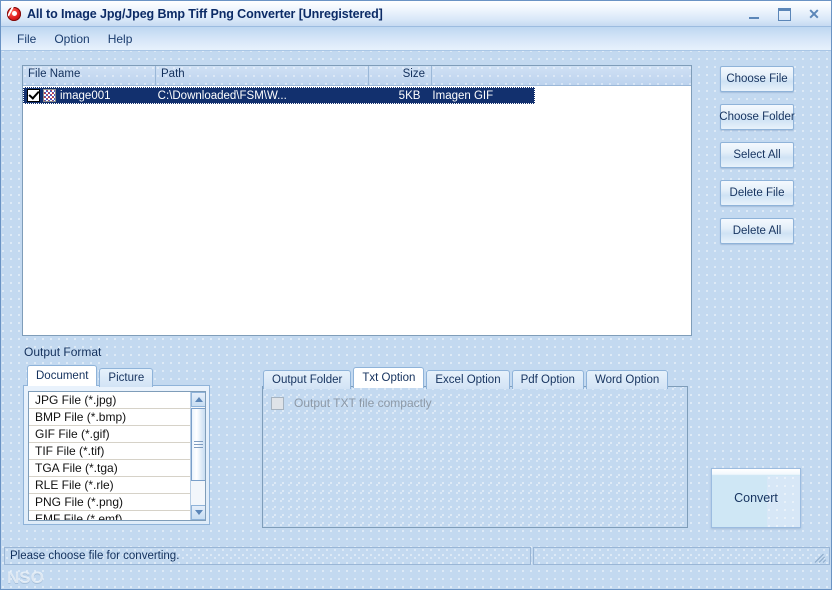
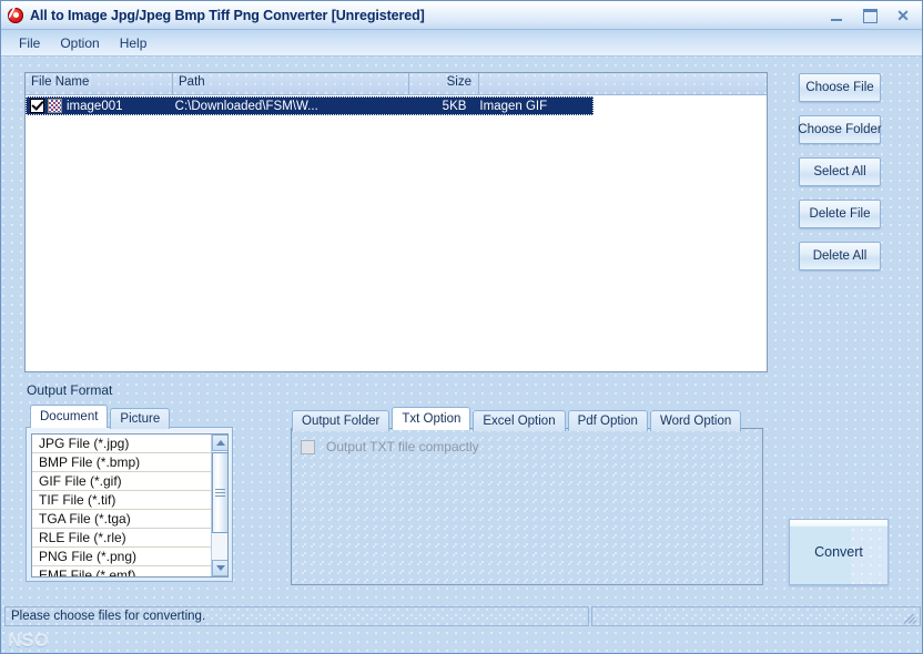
  All to Image Jpg/Jpeg Bmp Tiff Png Converter [Unregistered]
  ✕
  File
  Option
  Help
  File Name
  Path
  Size
  image001
  C:\Downloaded\FSM\W...
  5KB
  Imagen GIF
  Choose File
  Choose Folder
  Select All
  Delete File
  Delete All
  Output Format
  Document
  Picture
  JPG File (*.jpg)
  BMP File (*.bmp)
  GIF File (*.gif)
  TIF File (*.tif)
  TGA File (*.tga)
  RLE File (*.rle)
  PNG File (*.png)
  EMF File (*.emf)
  Output Folder
  Txt Option
  Excel Option
  Pdf Option
  Word Option
  Output TXT file compactly
  Convert
- Please choose file for converting.
+ Please choose files for converting.
  NSO
